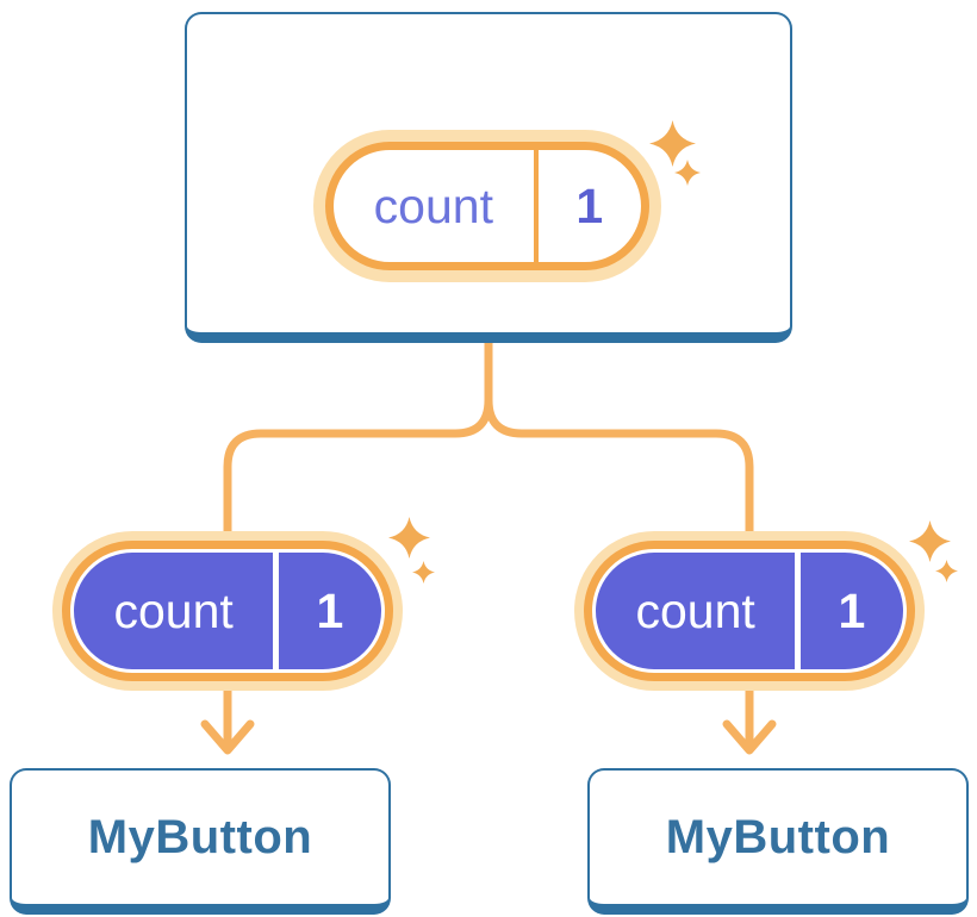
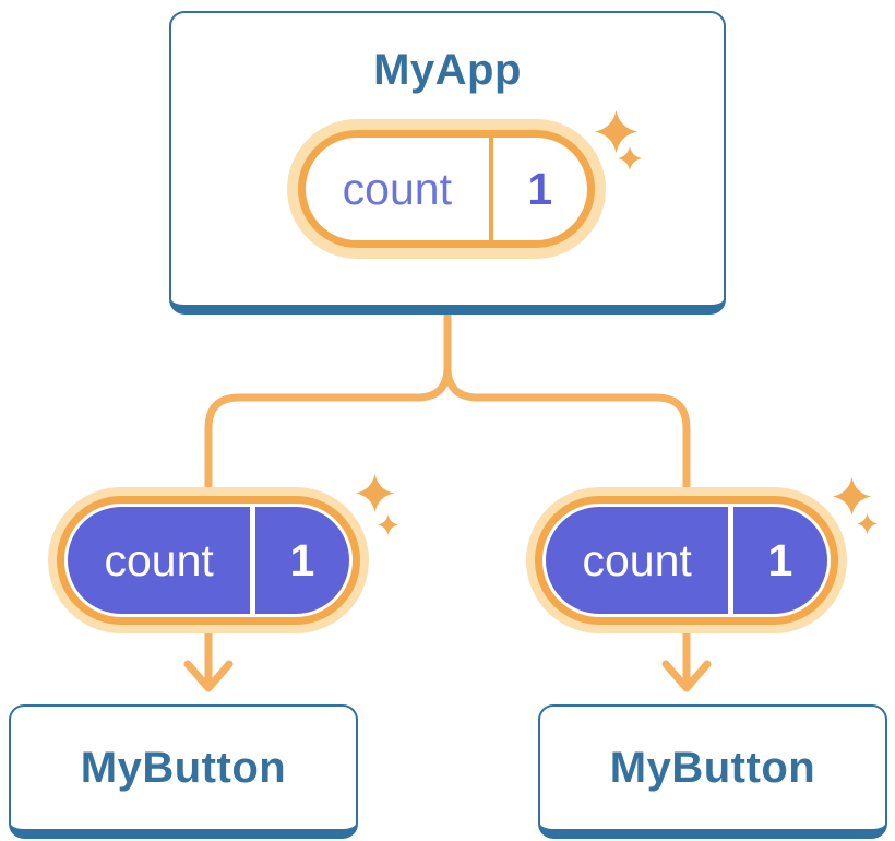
+ MyApp
  count
  1
  count
  1
  count
  1
  MyButton
  MyButton
